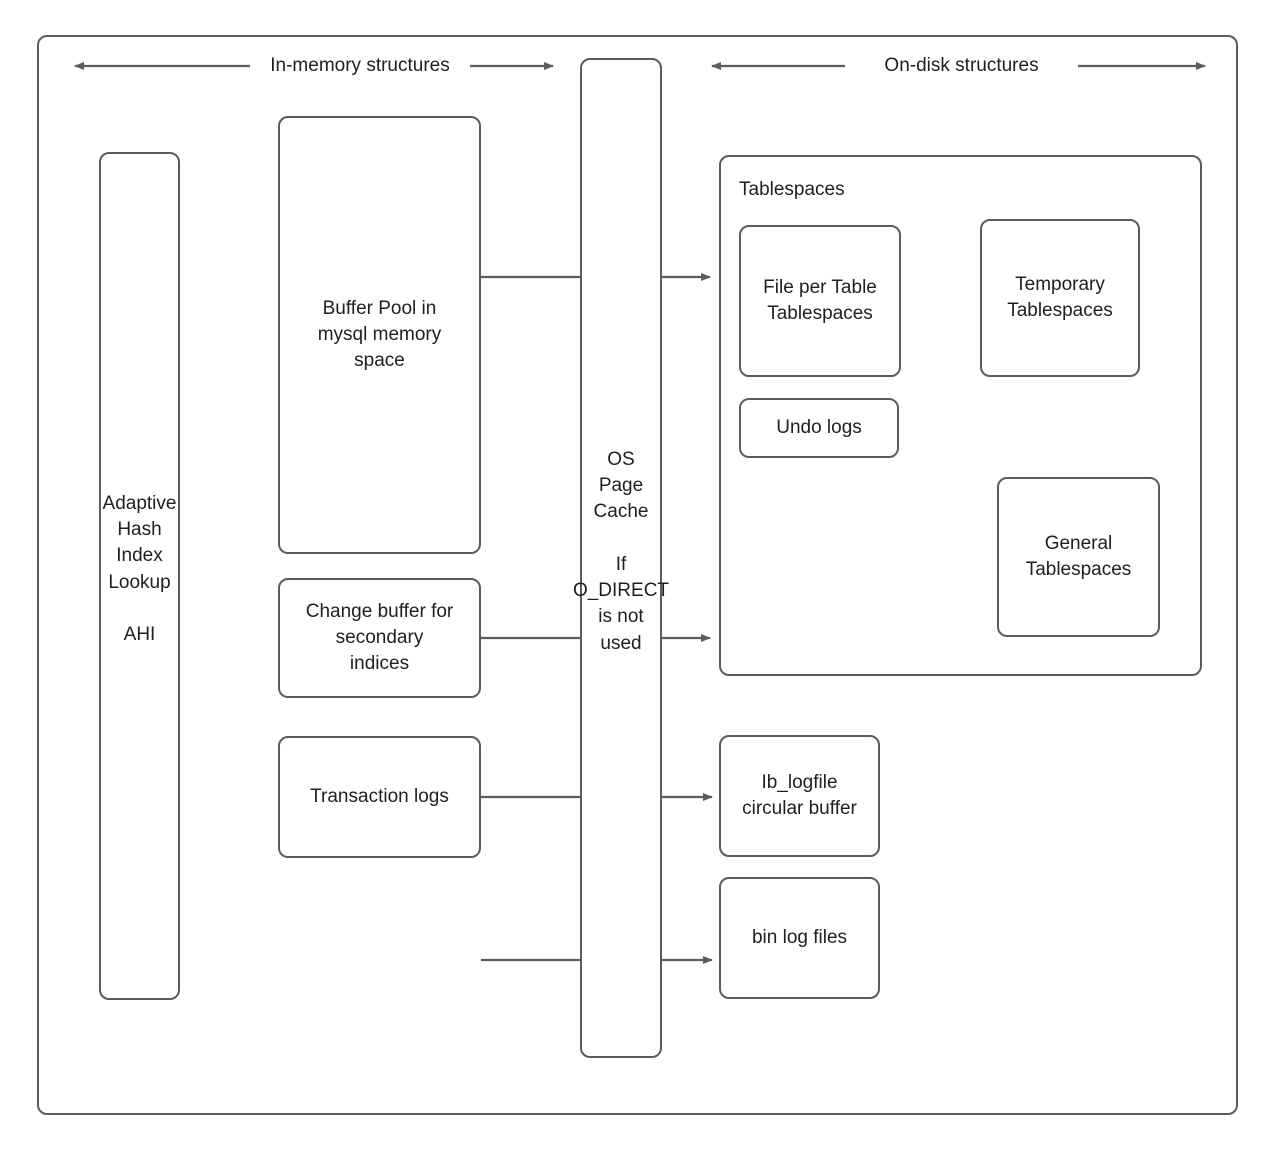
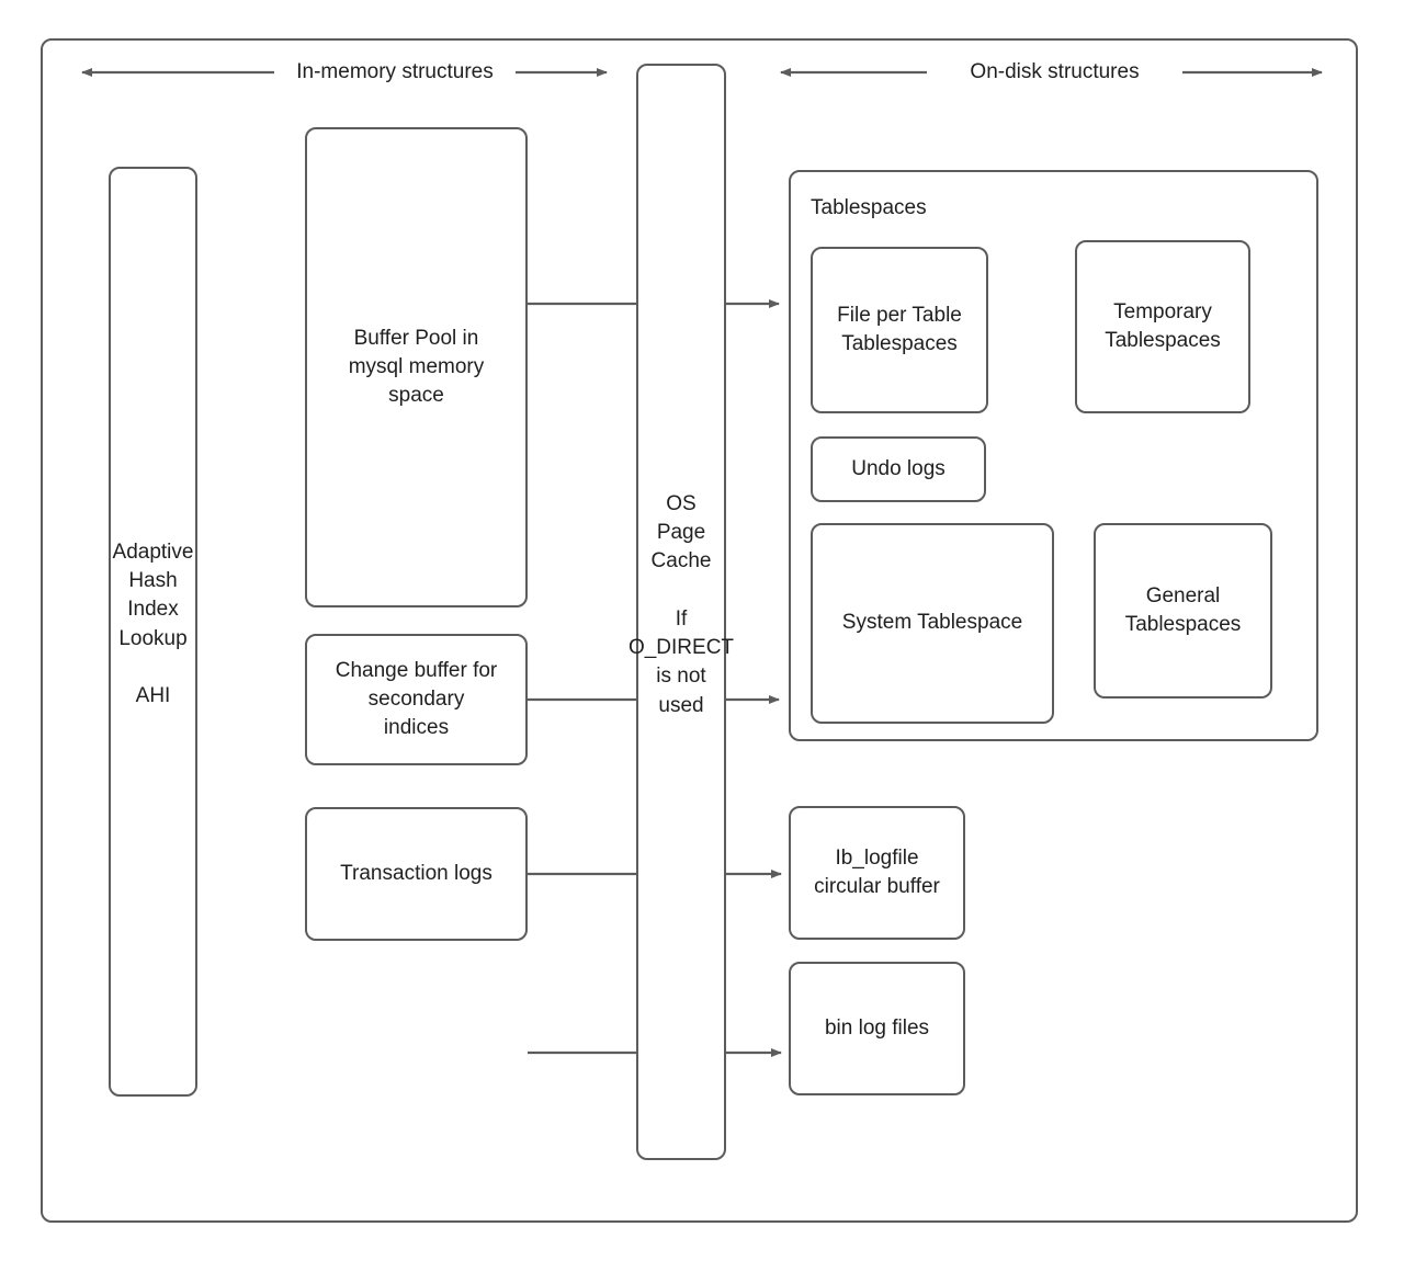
  In-memory structures
  On-disk structures
  OS
  Page
  Cache
  If
  O_DIRECT
  is not
  used
  Adaptive
  Hash
  Index
  Lookup
  AHI
  Buffer Pool in
  mysql memory
  space
  Change buffer for
  secondary
  indices
  Transaction logs
  Tablespaces
  File per Table
  Tablespaces
  Temporary
  Tablespaces
  Undo logs
+ System Tablespace
  General
  Tablespaces
  Ib_logfile
  circular buffer
  bin log files
